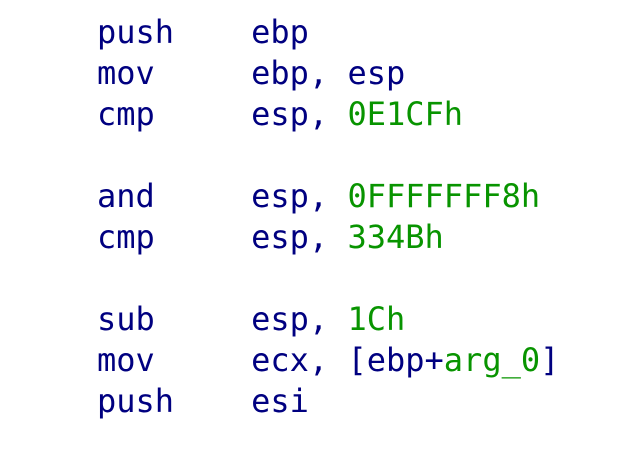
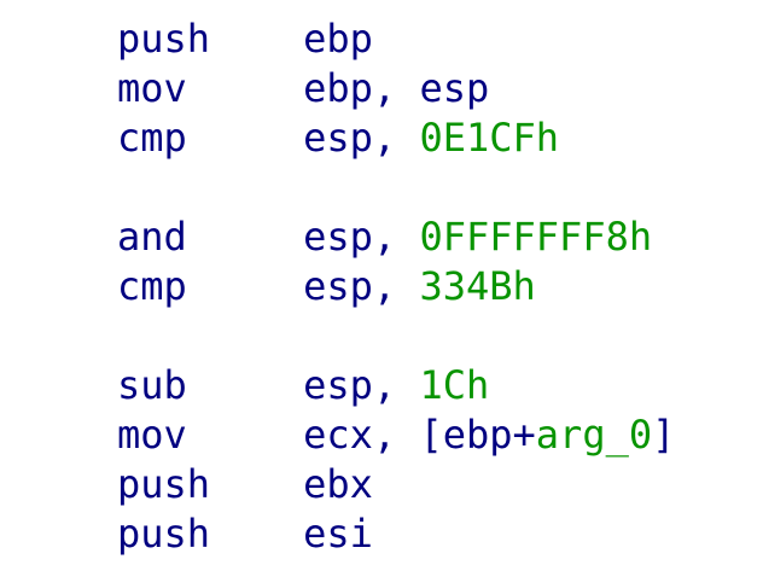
  push ebp
  mov ebp, esp
  cmp esp, 0E1CFh
  and esp, 0FFFFFFF8h
  cmp esp, 334Bh
  sub esp, 1Ch
  mov ecx, [ebp+arg_0]
+ push ebx
  push esi
